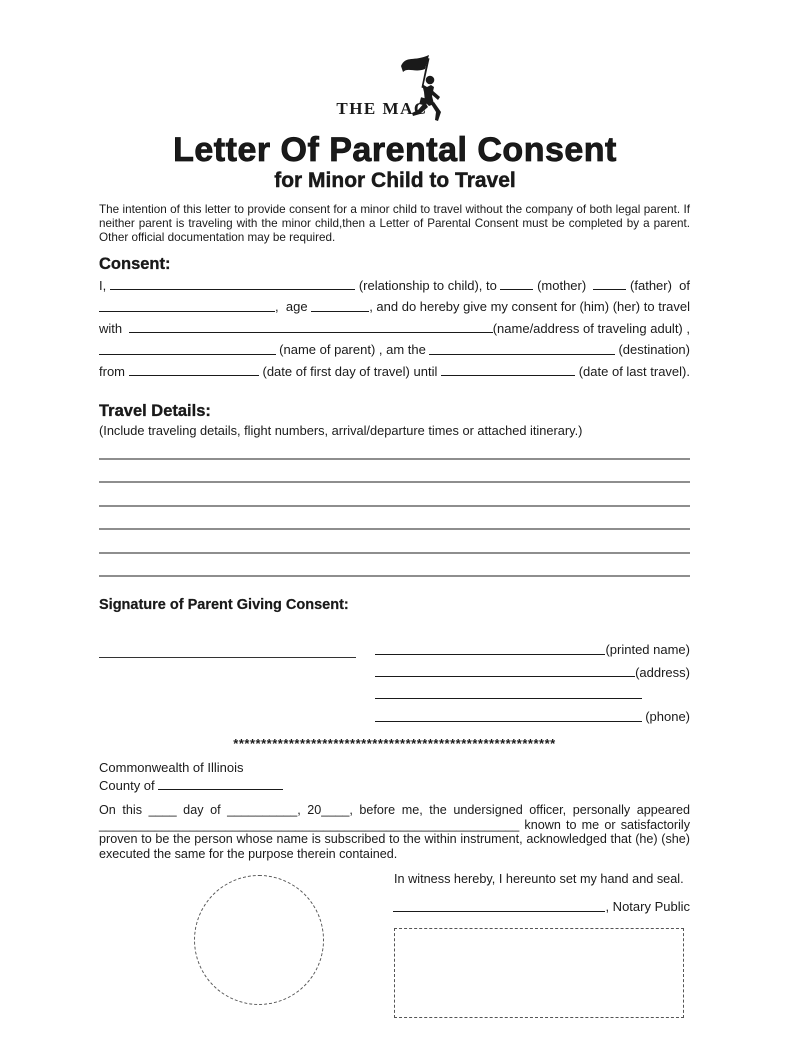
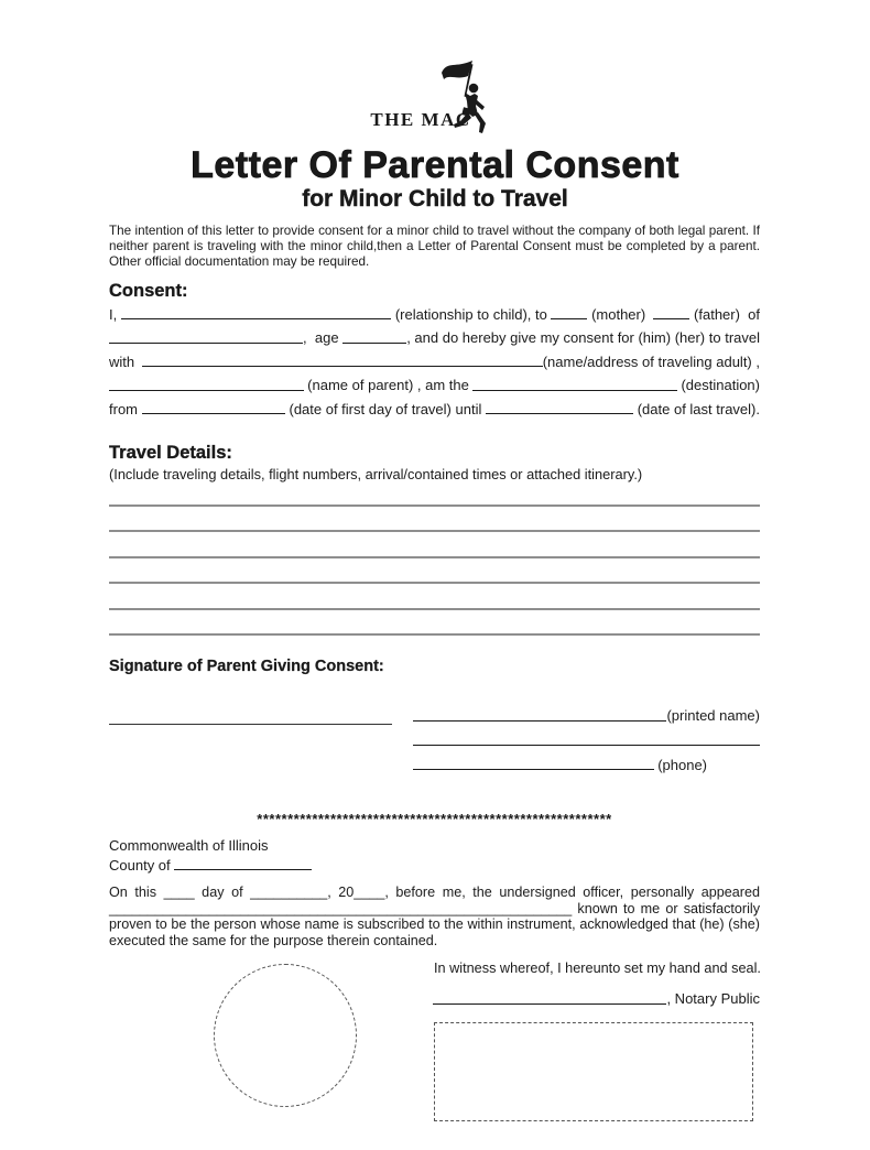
  THE MAC
  Letter Of Parental Consent
  for Minor Child to Travel
  The intention of this letter to provide consent for a minor child to travel without the company of both legal parent. If neither parent is traveling with the minor child,then a Letter of Parental Consent must be completed by a parent. Other official documentation may be required.
  Consent:
  I,
  (relationship to child), to
  (mother)
  (father) of
  , age
  , and do hereby give my consent for (him) (her) to travel
  with
  (name/address of traveling adult) ,
  (name of parent) , am the
  (destination)
  from
  (date of first day of travel) until
  (date of last travel).
  Travel Details:
- (Include traveling details, flight numbers, arrival/departure times or attached itinerary.)
+ (Include traveling details, flight numbers, arrival/contained times or attached itinerary.)
  Signature of Parent Giving Consent:
  (printed name)
- (address)
  (phone)
  **********************************************************
  Commonwealth of Illinois
  County of
  On this ____ day of __________, 20____, before me, the undersigned officer, personally appeared
  ____________________________________________________________ known to me or satisfactorily
  proven to be the person whose name is subscribed to the within instrument, acknowledged that (he) (she)
  executed the same for the purpose therein contained.
- In witness hereby, I hereunto set my hand and seal.
+ In witness whereof, I hereunto set my hand and seal.
  , Notary Public
